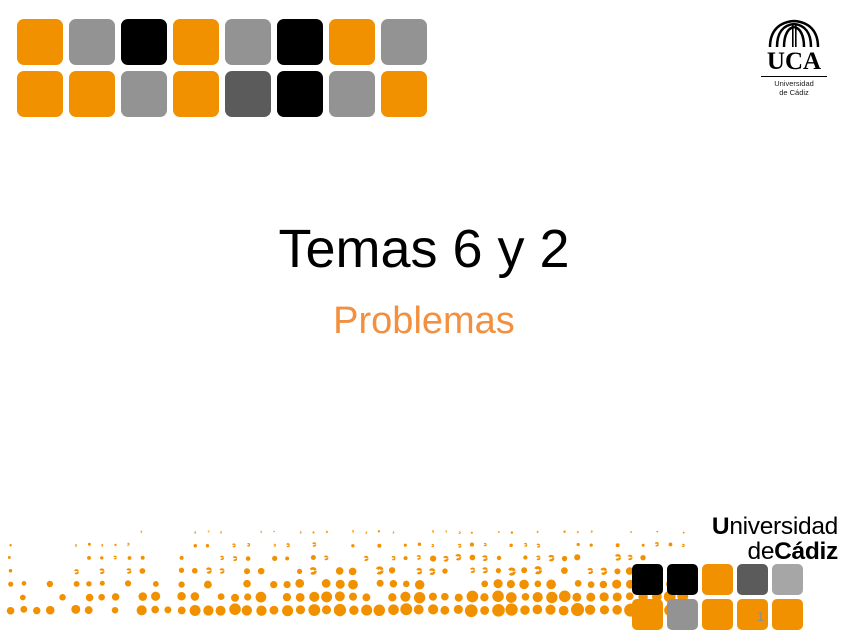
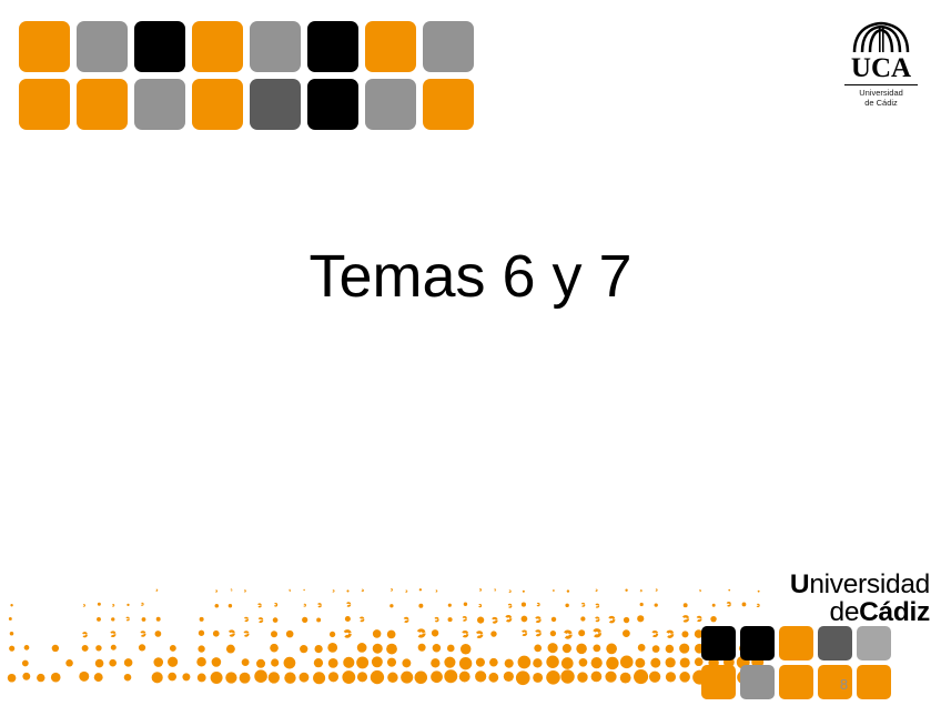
  UCA
  Universidad
  de Cádiz
- Temas 6 y 2
+ Temas 6 y 7
- Problemas
  Universidad
  deCádiz
- 1
+ 8
